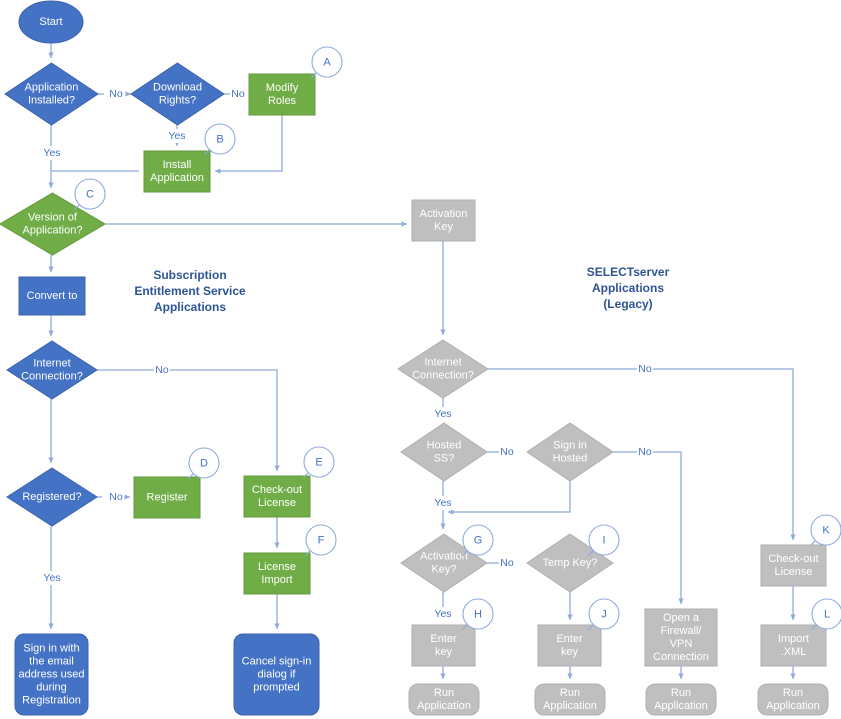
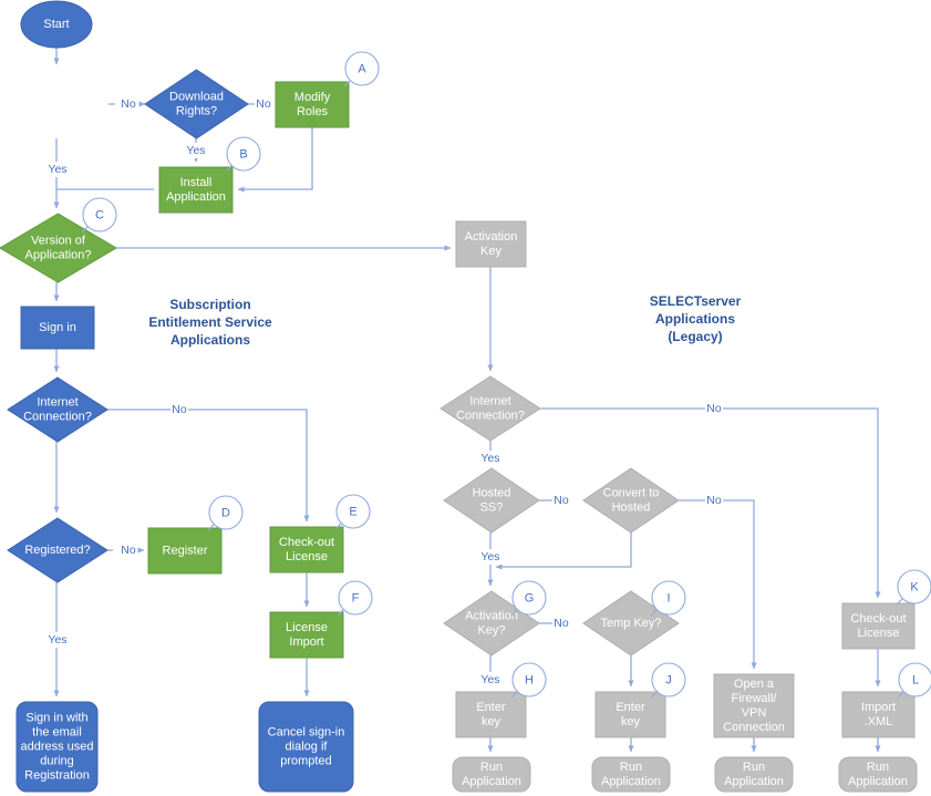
  Start
- Application Installed?
  Download Rights?
  Modify Roles
  Install Application
  Version of Application?
- Convert to
+ Sign in
  Internet Connection?
  Registered?
  Register
  Sign in with the email address used during Registration
  Check-out License
  License Import
  Cancel sign-in dialog if prompted
  Activation Key
  Internet Connection?
  Hosted SS?
- Sign in Hosted
+ Convert to Hosted
  Activation Key?
  Temp Key?
  Enter key
  Enter key
  Open a Firewall/ VPN Connection
  Check-out License
  Import .XML
  Run Application
  Run Application
  Run Application
  Run Application
  No
  No
  Yes
  Yes
  No
  No
  Yes
  No
  Yes
  No
  No
  Yes
  No
  Yes
  A
  B
  C
  D
  E
  F
  G
  I
  H
  J
  K
  L
  Subscription Entitlement Service Applications
  SELECTserver Applications (Legacy)
